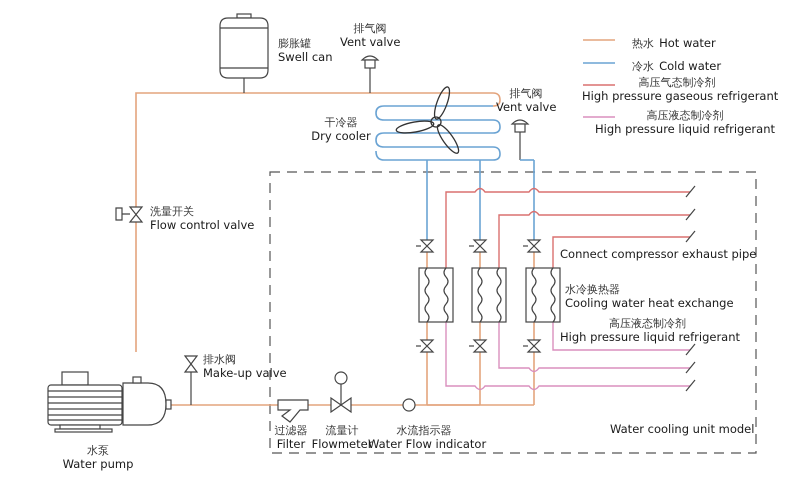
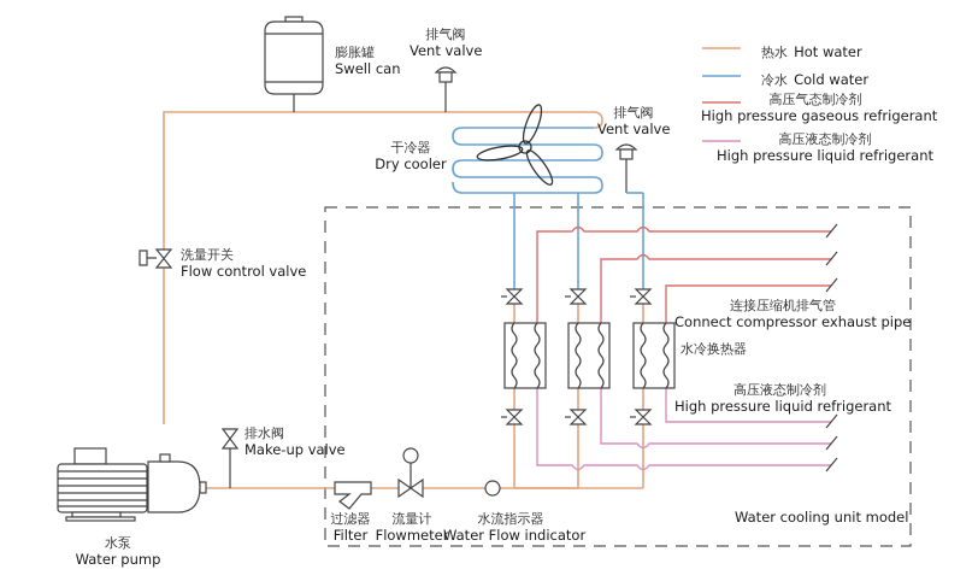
  热水 Hot water
  冷水 Cold water
  高压气态制冷剂
  High pressure gaseous refrigerant
  高压液态制冷剂
  High pressure liquid refrigerant
  膨胀罐
  Swell can
  排气阀
  Vent valve
  排气阀
  Vent valve
  干冷器
  Dry cooler
  洗量开关
  Flow control valve
  排水阀
  Make-up valve
  水泵
  Water pump
  过滤器
  Filter
  流量计
  Flowmeter
  水流指示器
  Water Flow indicator
+ 连接压缩机排气管
  Connect compressor exhaust pipe
  水冷换热器
- Cooling water heat exchange
  高压液态制冷剂
  High pressure liquid refrigerant
  Water cooling unit model
